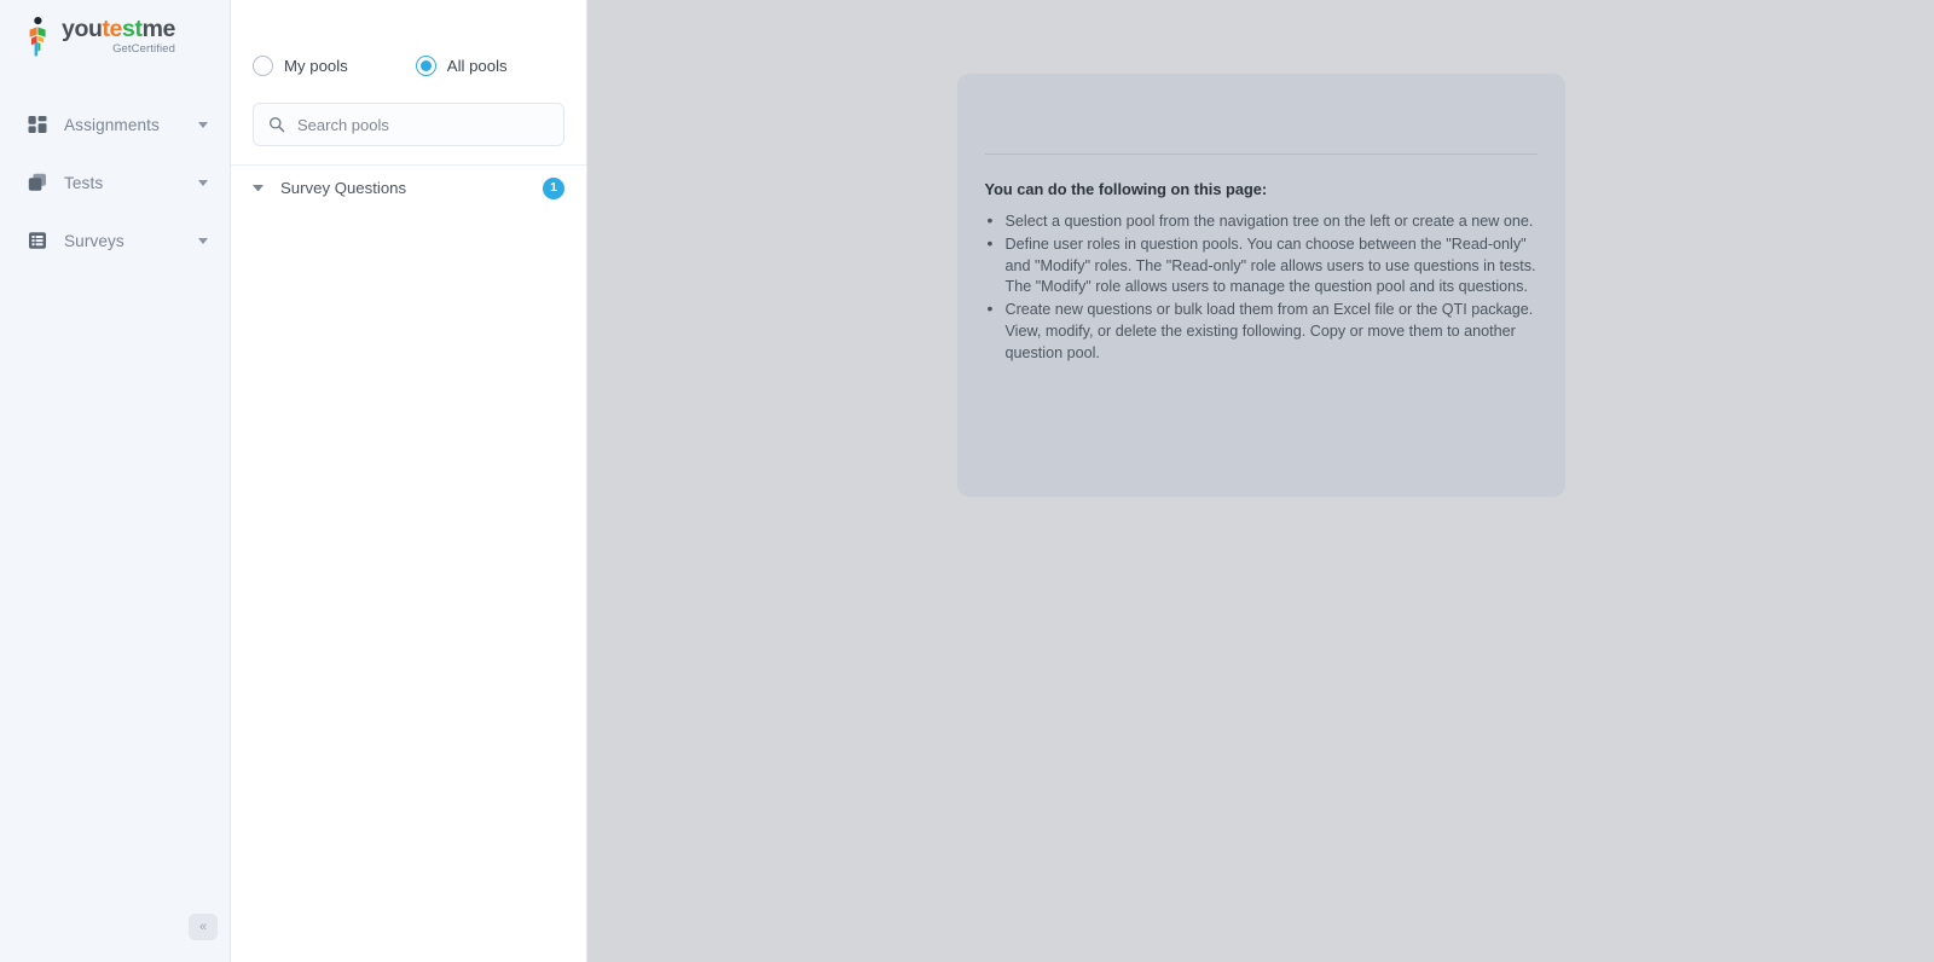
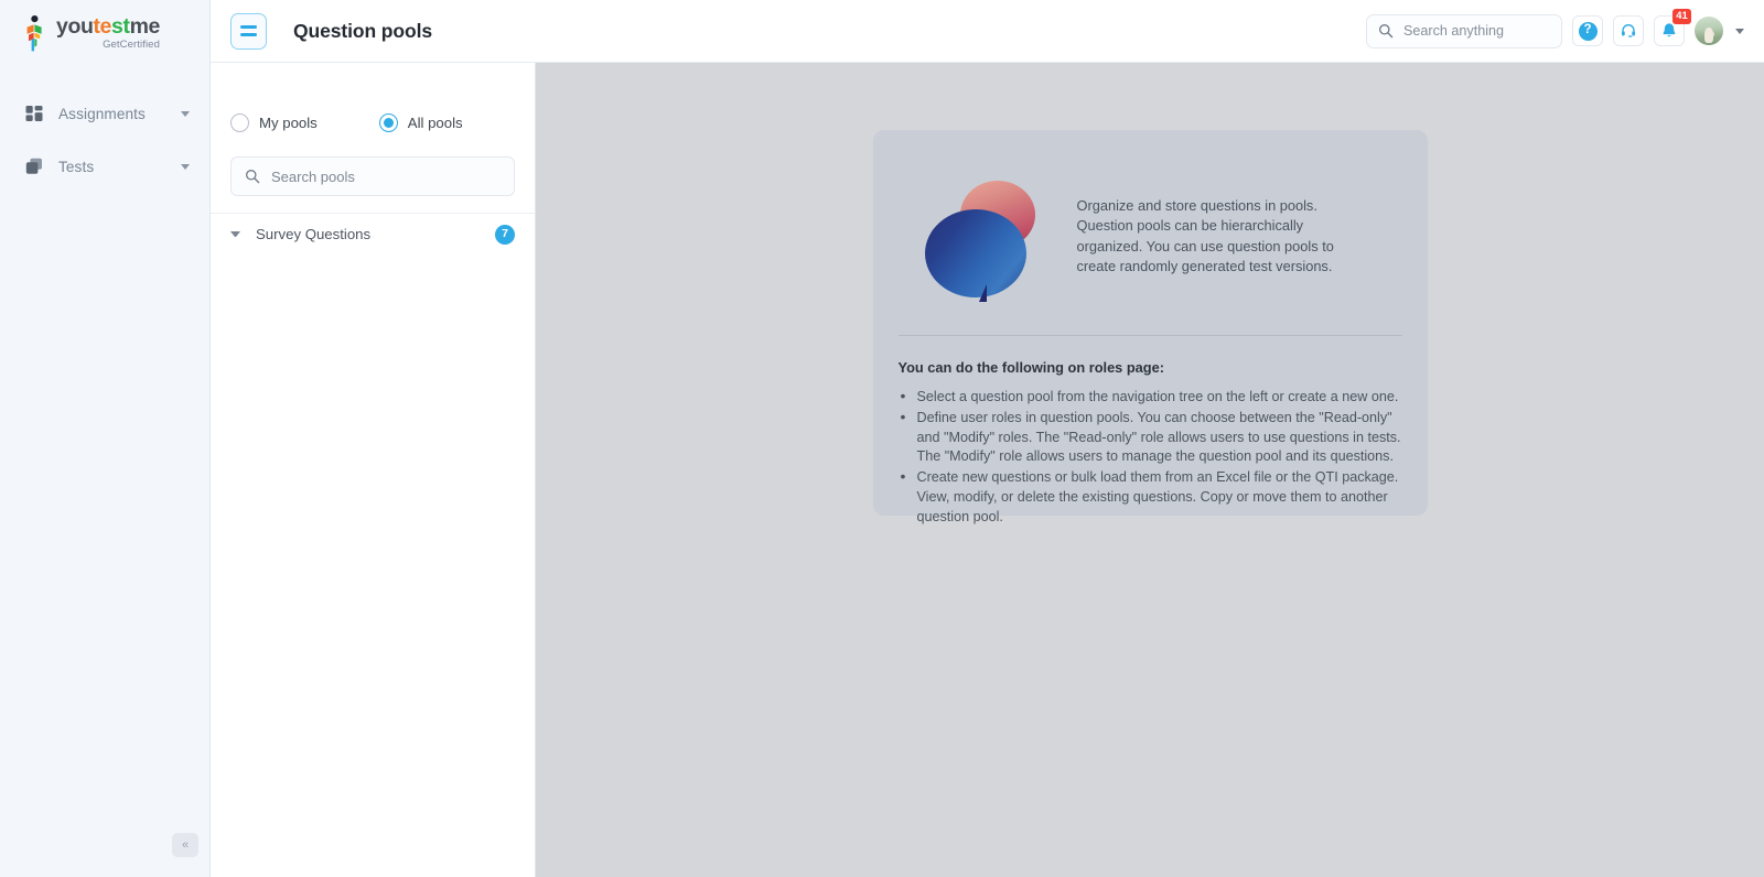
  youtestme
  GetCertified
  Assignments
  Tests
- Surveys
  «
+ Question pools
+ Search anything
+ ?
+ 41
  My pools
  All pools
  Search pools
  Survey Questions
- 1
+ 7
+ Organize and store questions in pools. Question pools can be hierarchically organized. You can use question pools to create randomly generated test versions.
- You can do the following on this page:
+ You can do the following on roles page:
  Select a question pool from the navigation tree on the left or create a new one.
  Define user roles in question pools. You can choose between the "Read-only" and "Modify" roles. The "Read-only" role allows users to use questions in tests. The "Modify" role allows users to manage the question pool and its questions.
- Create new questions or bulk load them from an Excel file or the QTI package. View, modify, or delete the existing following. Copy or move them to another question pool.
+ Create new questions or bulk load them from an Excel file or the QTI package. View, modify, or delete the existing questions. Copy or move them to another question pool.
